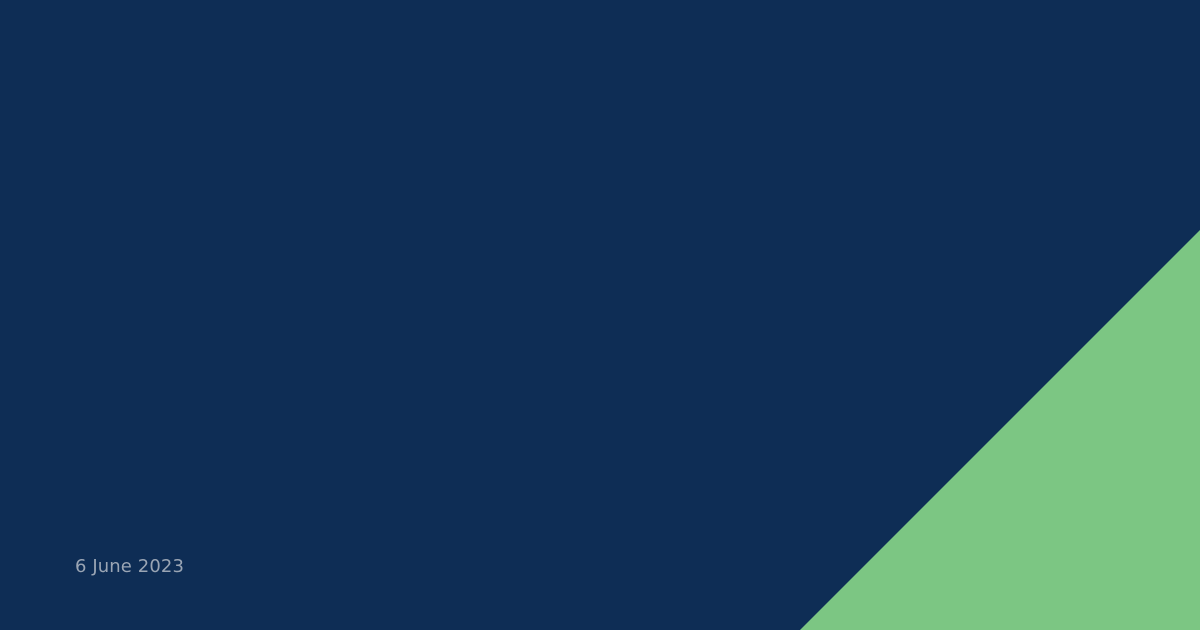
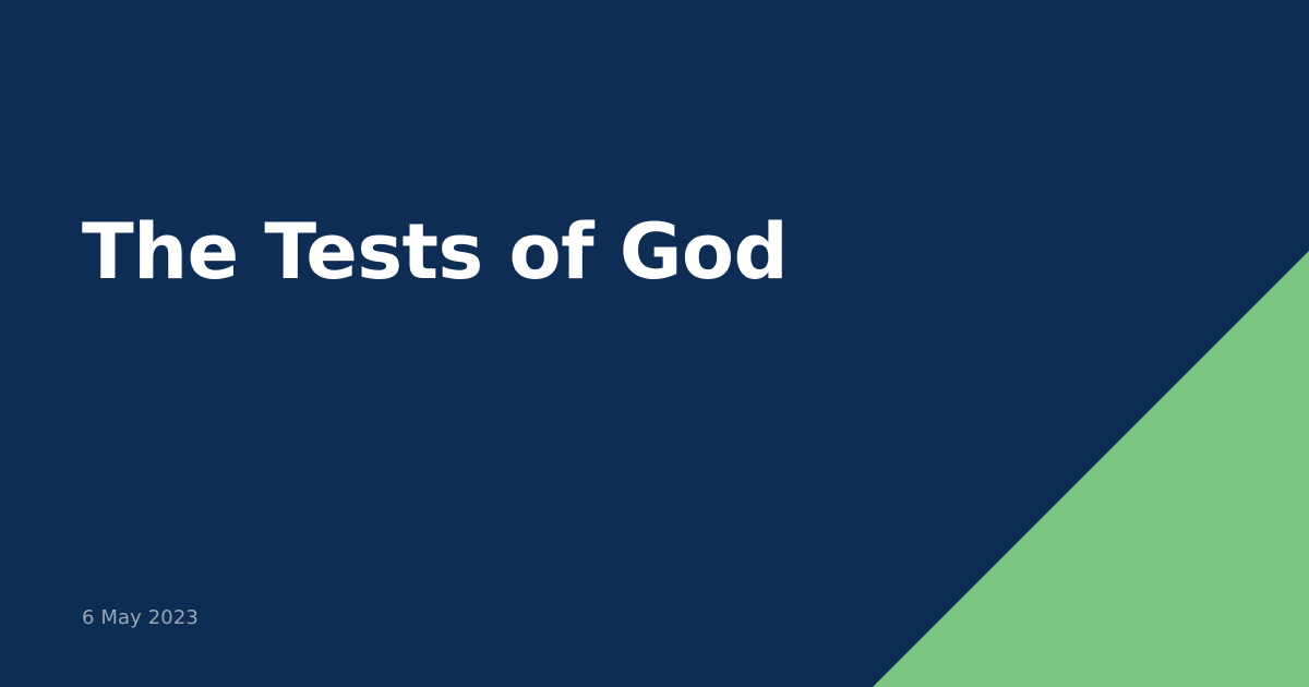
+ The Tests of God
- 6 June 2023
+ 6 May 2023
